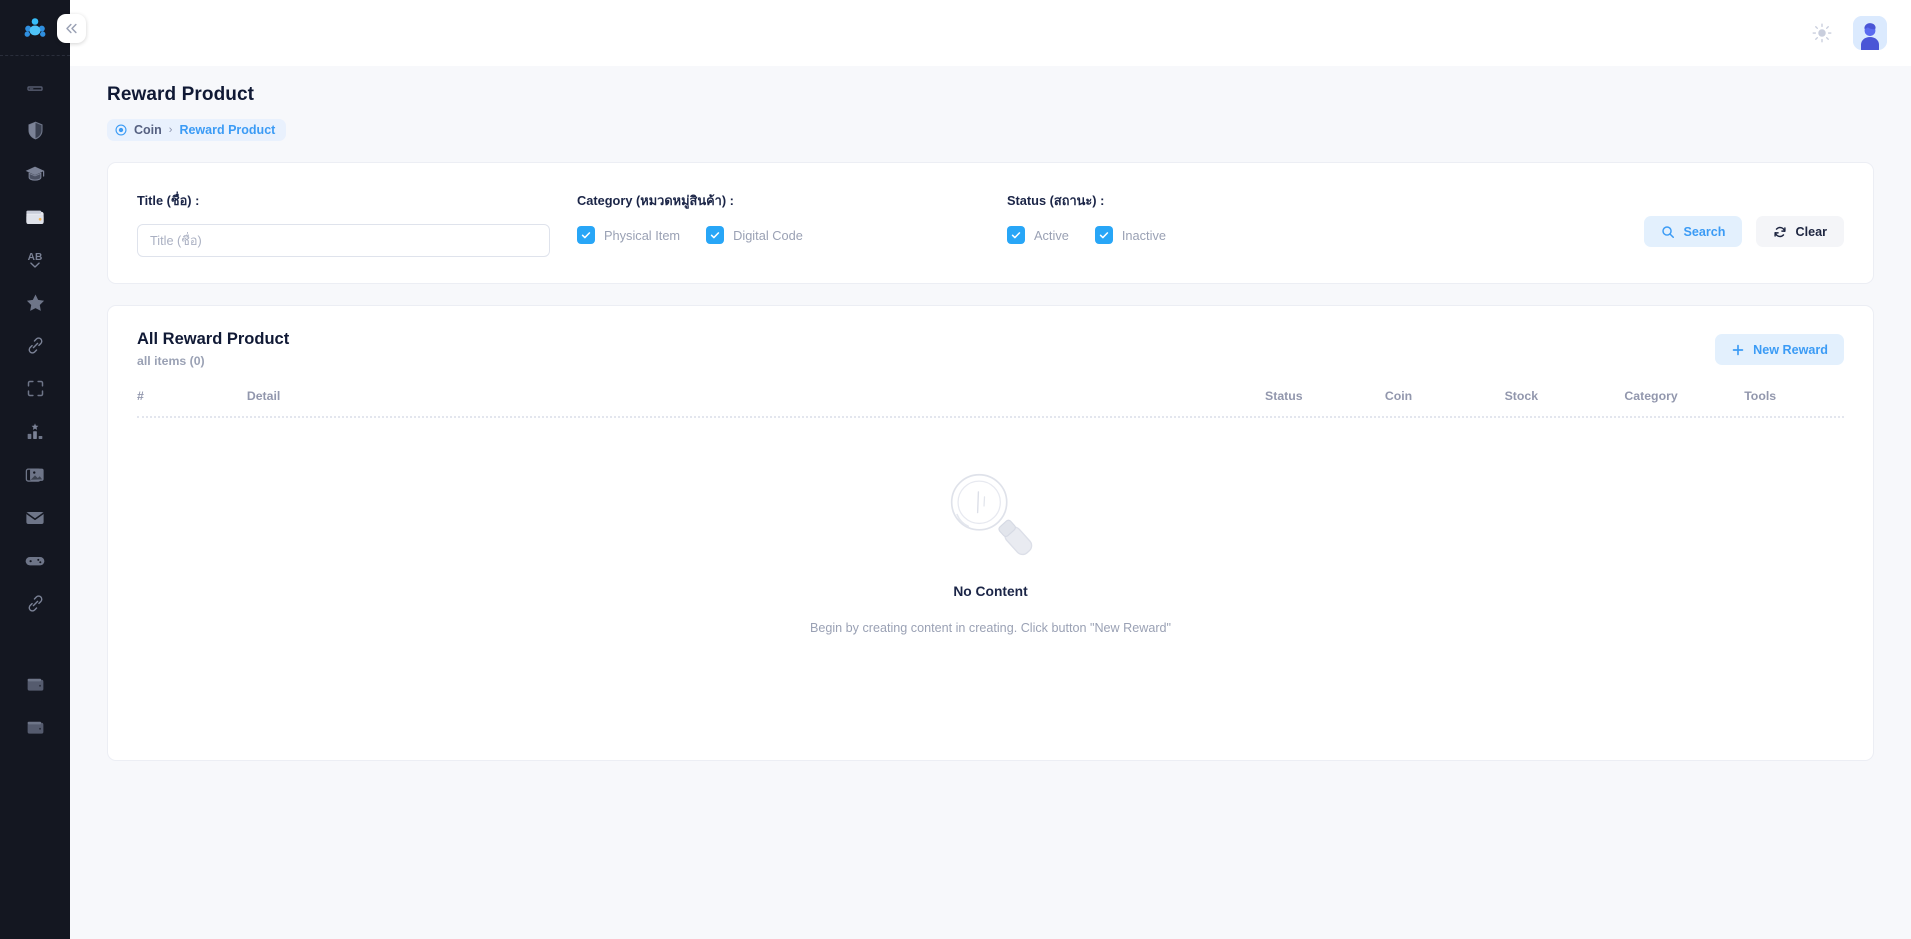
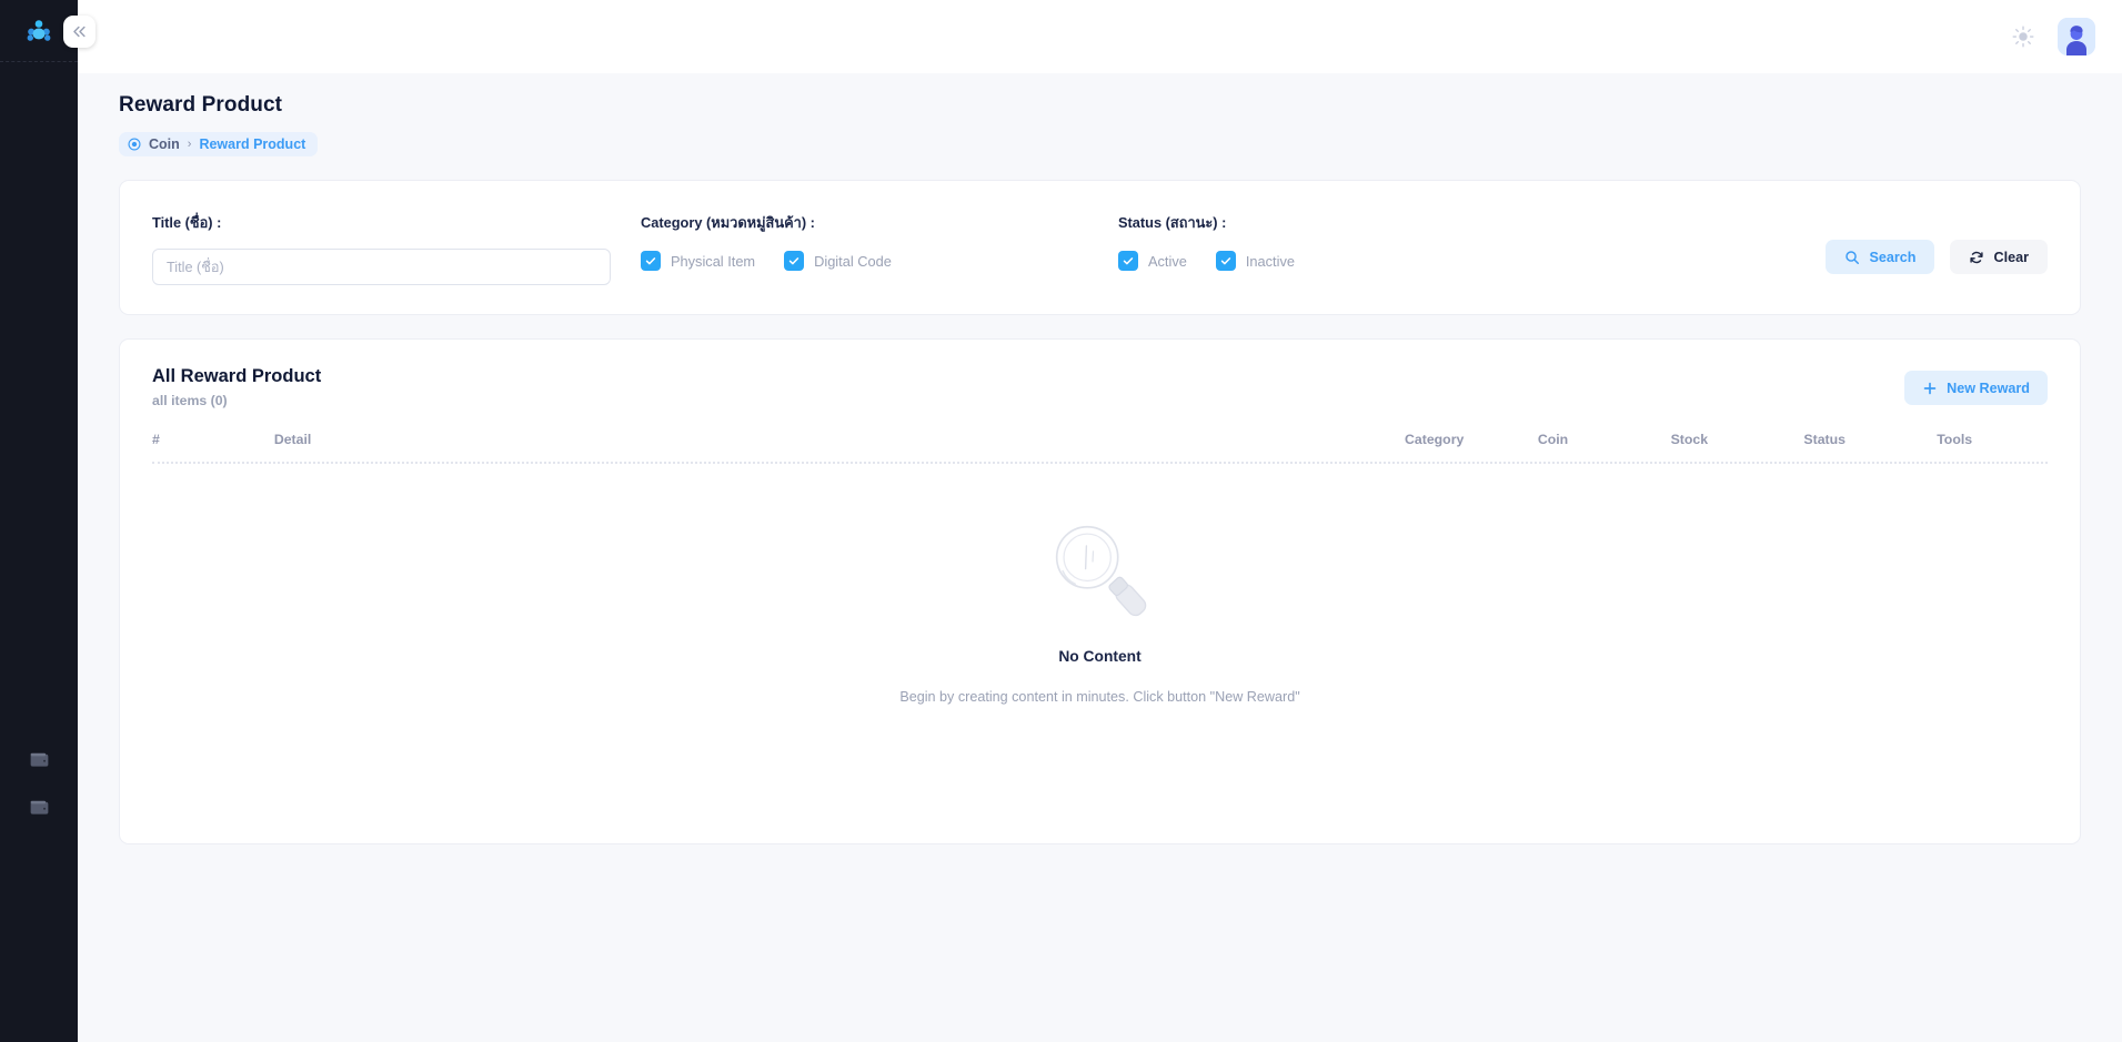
- AB
  Reward Product
  Coin
  ›
  Reward Product
  Title (ชื่อ) :
  Title (ชื่อ)
  Category (หมวดหมู่สินค้า) :
  Physical Item
  Digital Code
  Status (สถานะ) :
  Active
  Inactive
  Search
  Clear
  All Reward Product
  all items (0)
  New Reward
  #
  Detail
- Status
+ Category
  Coin
  Stock
- Category
+ Status
  Tools
  No Content
- Begin by creating content in creating. Click button "New Reward"
+ Begin by creating content in minutes. Click button "New Reward"
